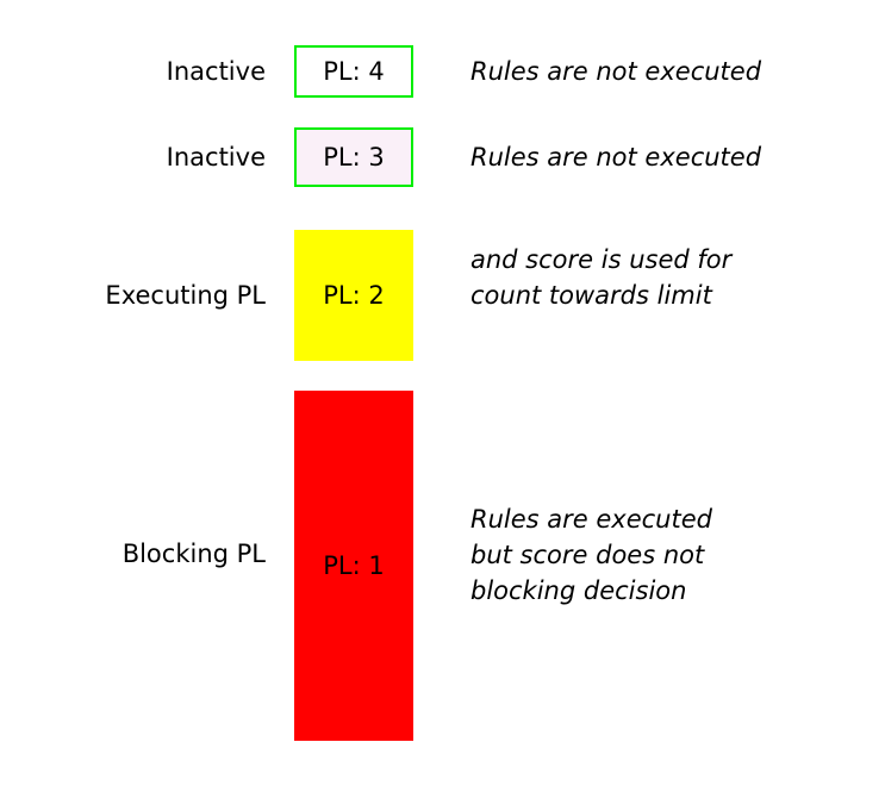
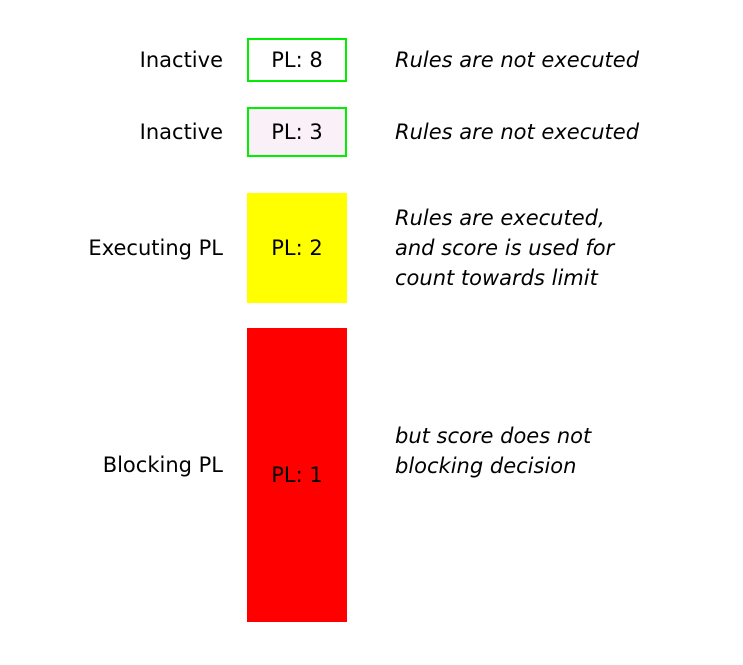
  Inactive
- PL: 4
+ PL: 8
  Rules are not executed
  Inactive
  PL: 3
  Rules are not executed
  Executing PL
  PL: 2
+ Rules are executed,
  and score is used for
  count towards limit
  Blocking PL
  PL: 1
- Rules are executed
  but score does not
  blocking decision
